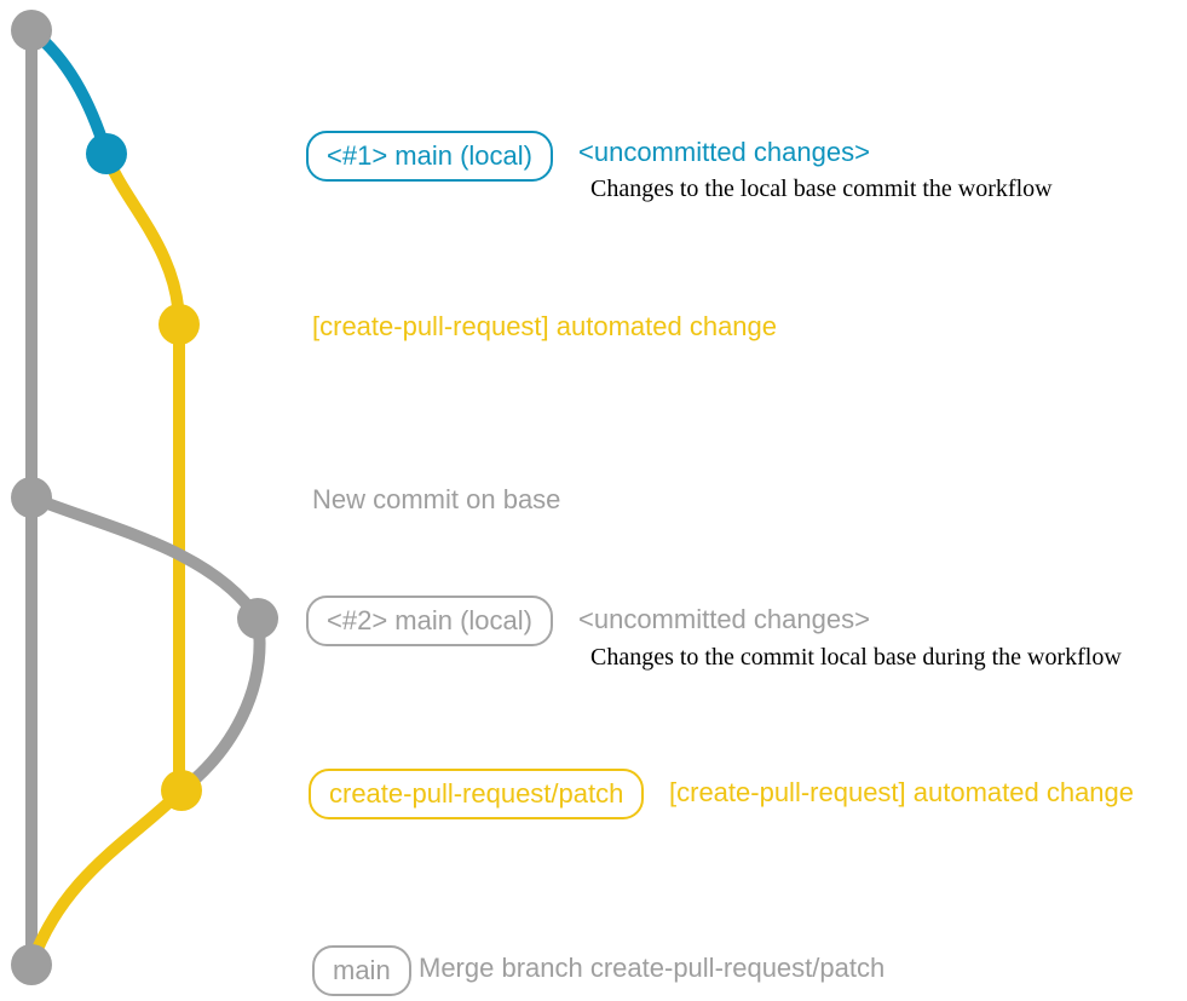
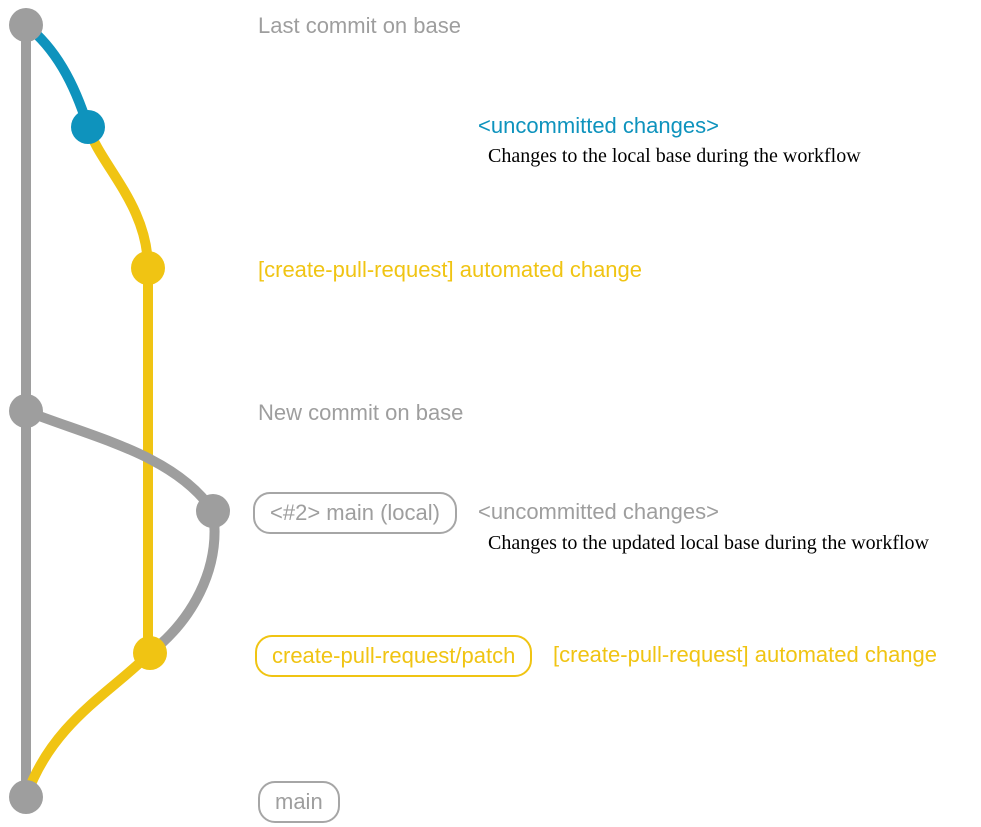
+ Last commit on base
  New commit on base
- <#1> main (local)
  <uncommitted changes>
- Changes to the local base commit the workflow
+ Changes to the local base during the workflow
  [create-pull-request] automated change
  <#2> main (local)
  <uncommitted changes>
- Changes to the commit local base during the workflow
+ Changes to the updated local base during the workflow
  create-pull-request/patch
  [create-pull-request] automated change
  main
- Merge branch create-pull-request/patch
